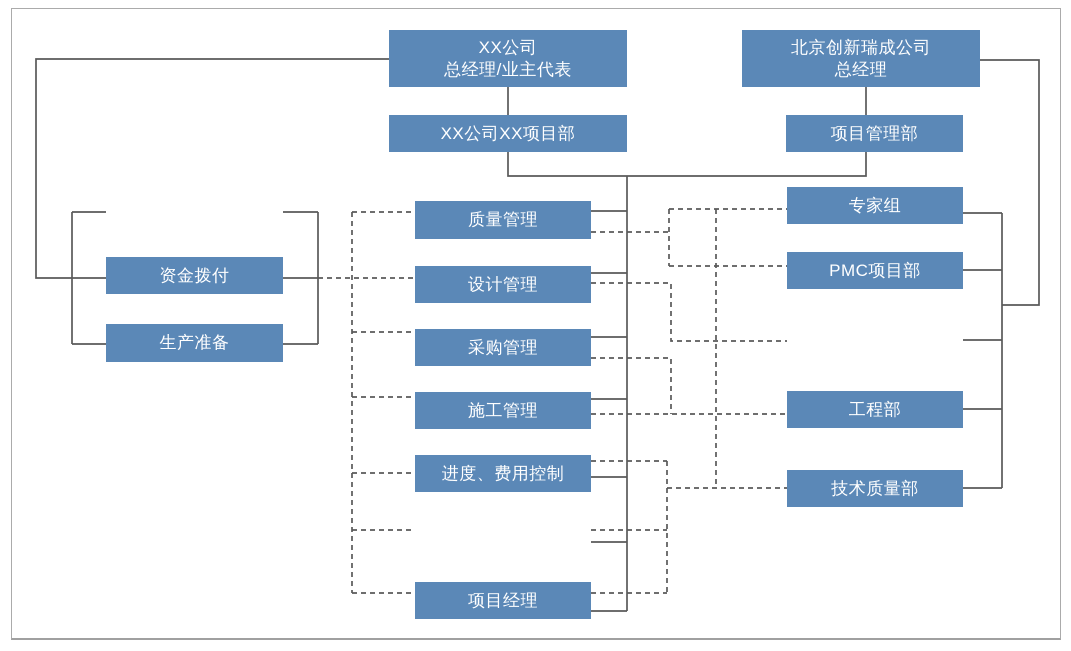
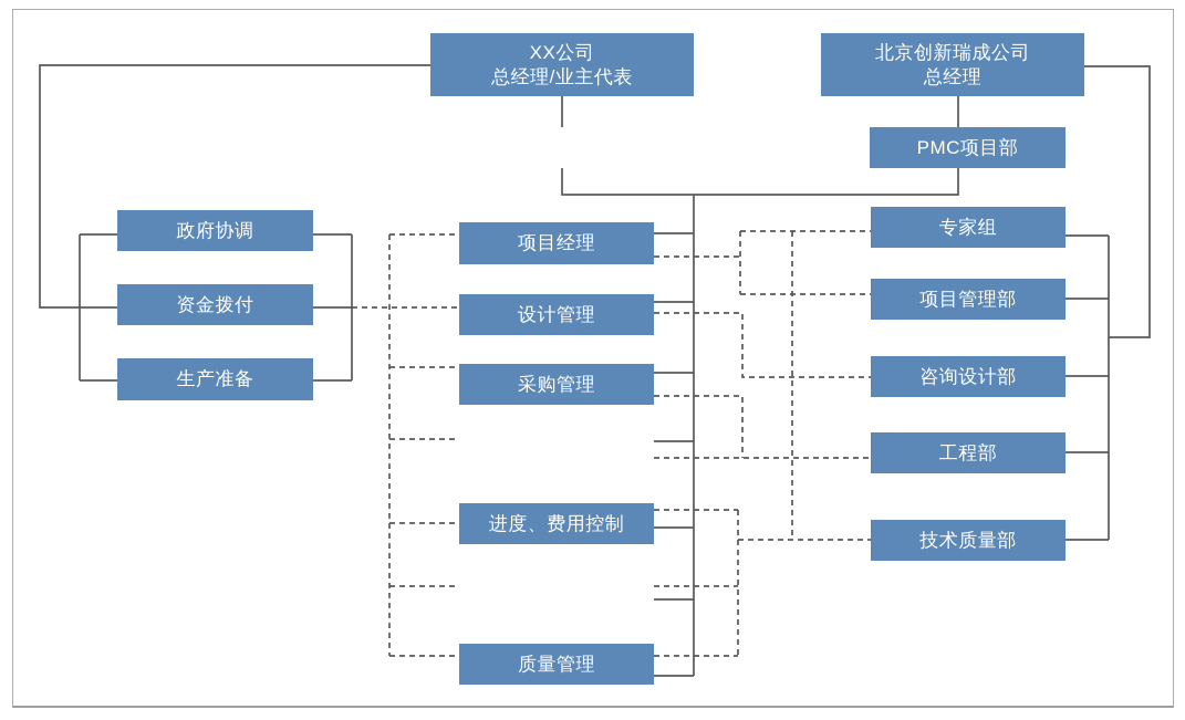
  XX公司
  总经理/业主代表
  北京创新瑞成公司
  总经理
- XX公司XX项目部
- 项目管理部
+ PMC项目部
+ 政府协调
  资金拨付
  生产准备
- 质量管理
+ 项目经理
  设计管理
  采购管理
- 施工管理
  进度、费用控制
- 项目经理
+ 质量管理
  专家组
- PMC项目部
+ 项目管理部
+ 咨询设计部
  工程部
  技术质量部
